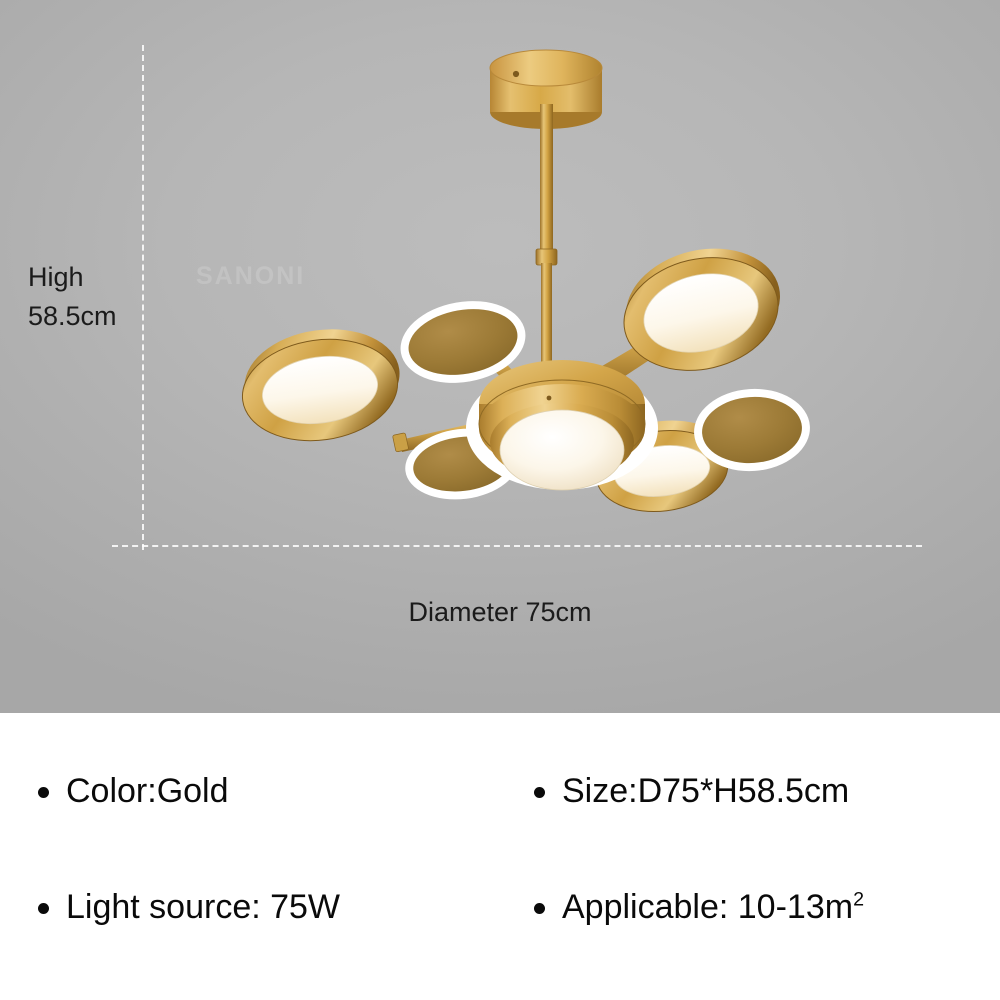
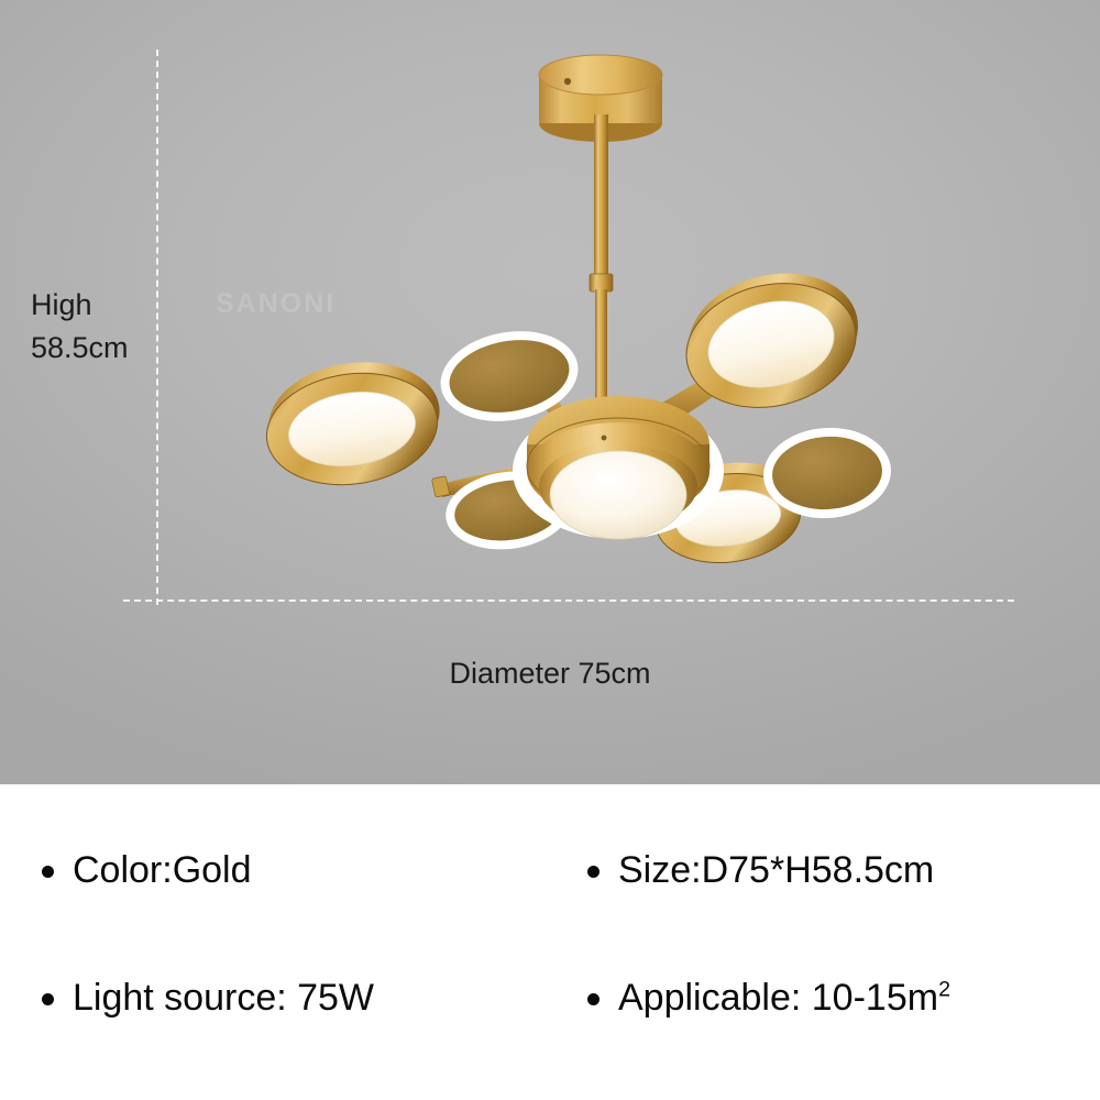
  High
  58.5cm
  Diameter 75cm
  Color:Gold
  Size:D75*H58.5cm
  Light source: 75W
- Applicable: 10-13m2
+ Applicable: 10-15m2
